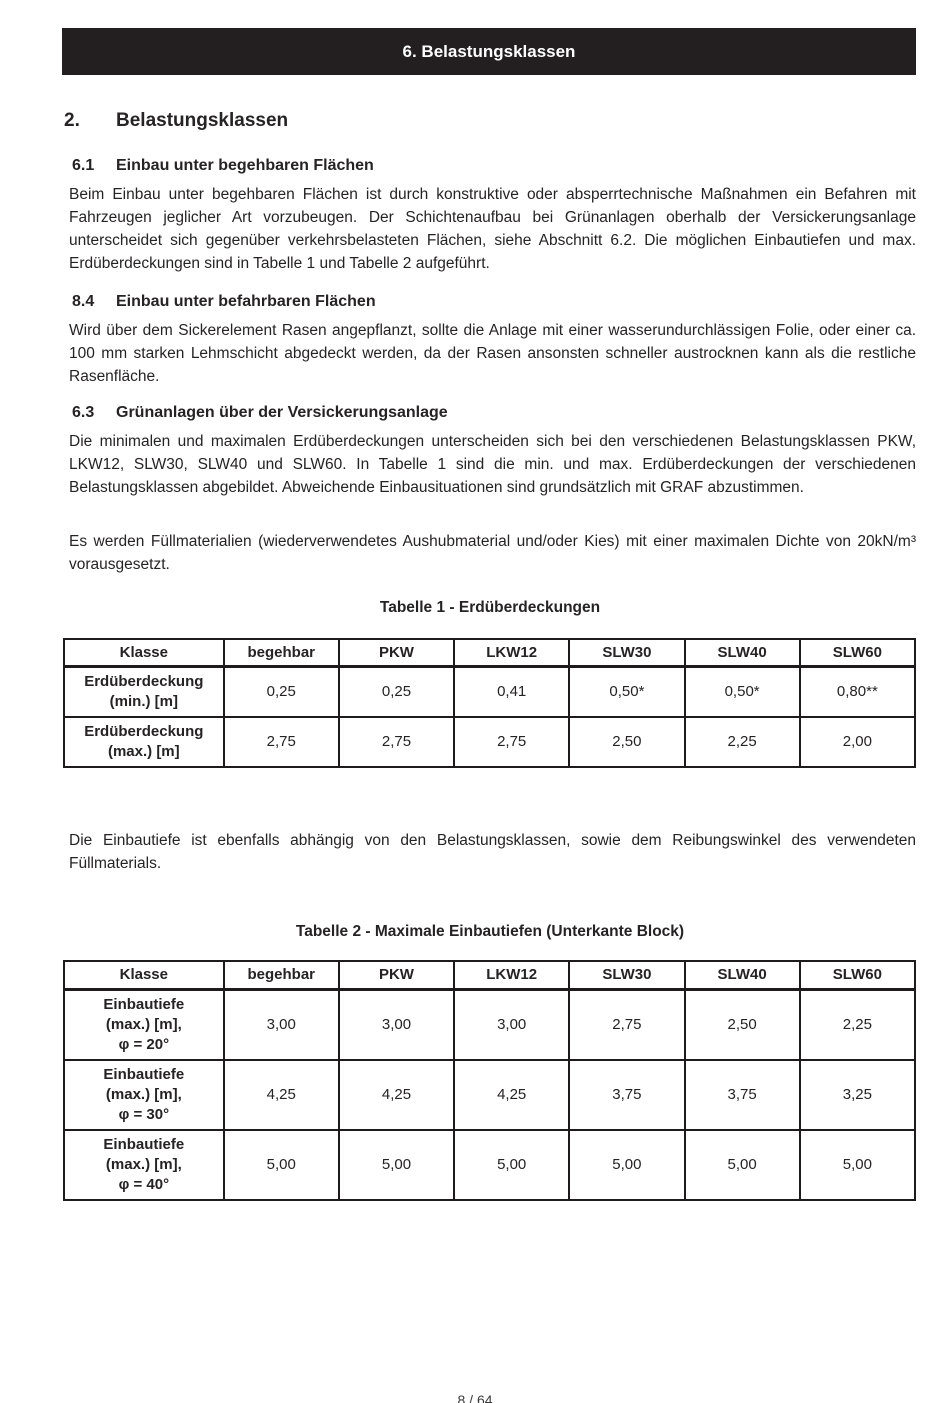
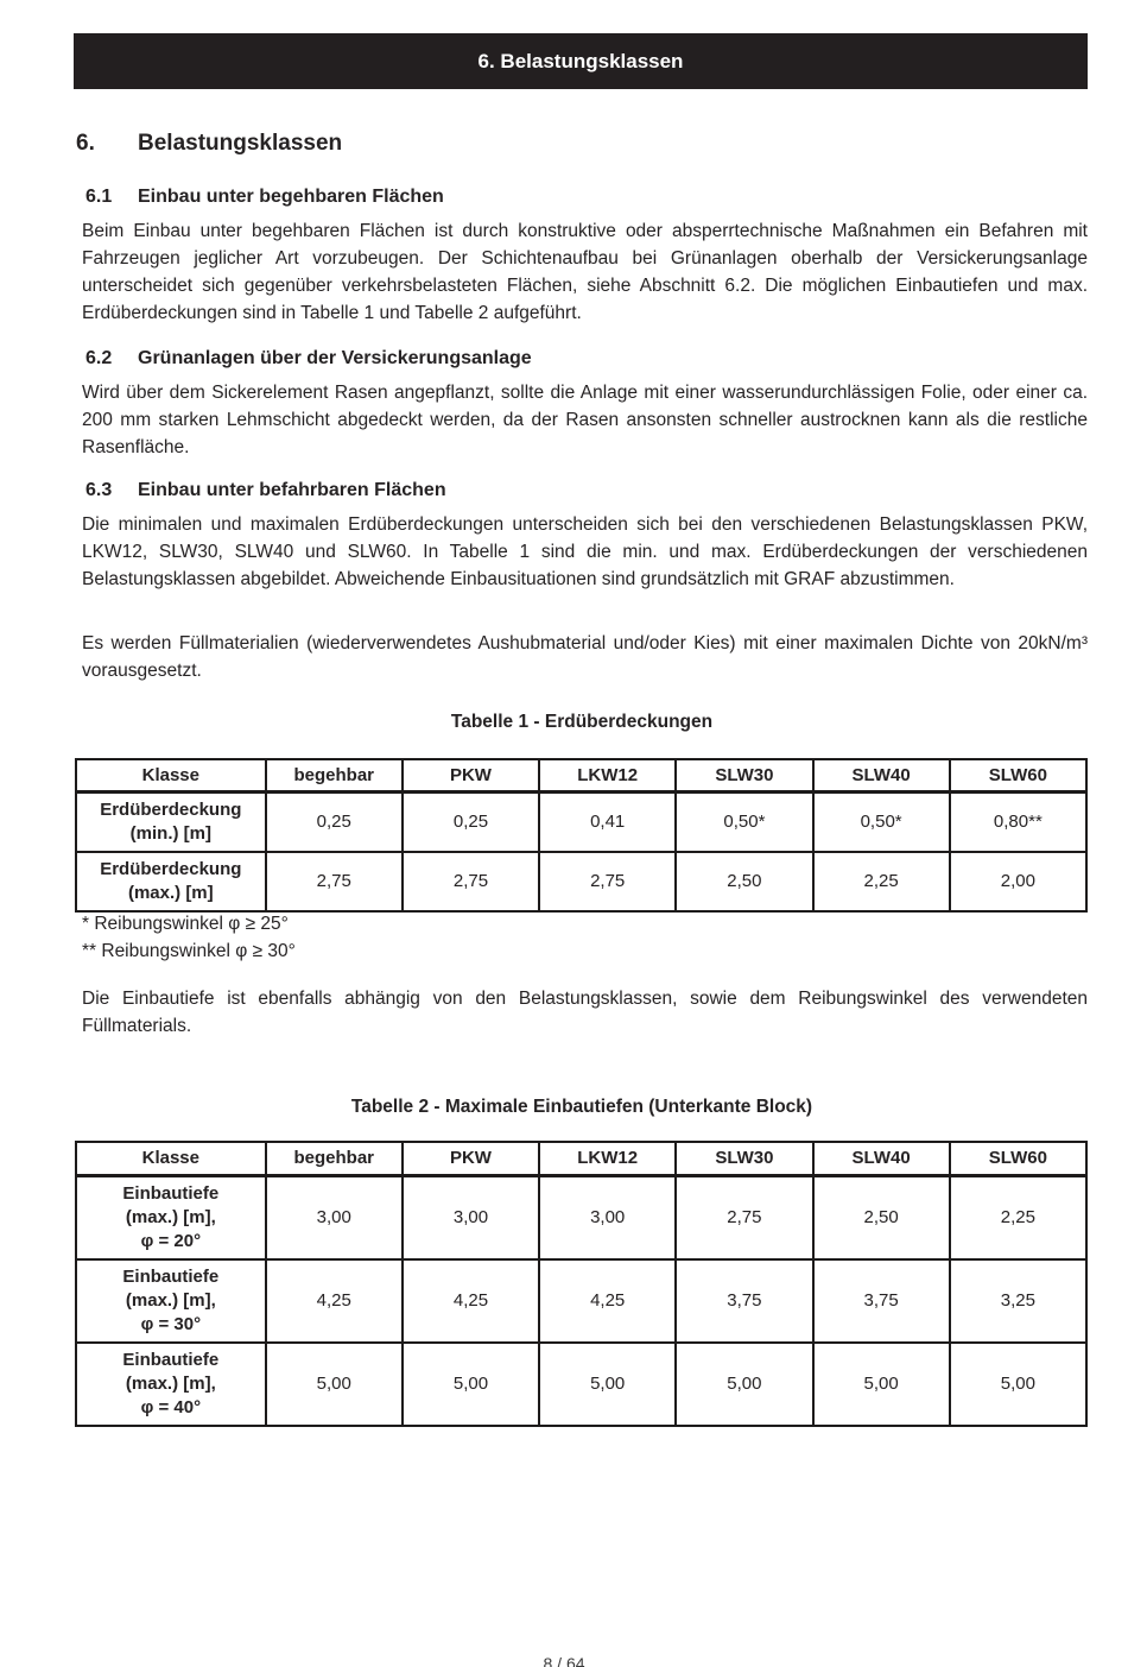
  6. Belastungsklassen
- 2.
+ 6.
  Belastungsklassen
  6.1
  Einbau unter begehbaren Flächen
  Beim Einbau unter begehbaren Flächen ist durch konstruktive oder absperrtechnische Maßnahmen ein Befahren mit Fahrzeugen jeglicher Art vorzubeugen. Der Schichtenaufbau bei Grünanlagen oberhalb der Versickerungsanlage unterscheidet sich gegenüber verkehrsbelasteten Flächen, siehe Abschnitt 6.2. Die möglichen Einbautiefen und max. Erdüberdeckungen sind in Tabelle 1 und Tabelle 2 aufgeführt.
- 8.4
+ 6.2
- Einbau unter befahrbaren Flächen
+ Grünanlagen über der Versickerungsanlage
- Wird über dem Sickerelement Rasen angepflanzt, sollte die Anlage mit einer wasserundurchlässigen Folie, oder einer ca. 100 mm starken Lehmschicht abgedeckt werden, da der Rasen ansonsten schneller austrocknen kann als die restliche Rasenfläche.
+ Wird über dem Sickerelement Rasen angepflanzt, sollte die Anlage mit einer wasserundurchlässigen Folie, oder einer ca. 200 mm starken Lehmschicht abgedeckt werden, da der Rasen ansonsten schneller austrocknen kann als die restliche Rasenfläche.
  6.3
- Grünanlagen über der Versickerungsanlage
+ Einbau unter befahrbaren Flächen
  Die minimalen und maximalen Erdüberdeckungen unterscheiden sich bei den verschiedenen Belastungsklassen PKW, LKW12, SLW30, SLW40 und SLW60. In Tabelle 1 sind die min. und max. Erdüberdeckungen der verschiedenen Belastungsklassen abgebildet. Abweichende Einbausituationen sind grundsätzlich mit GRAF abzustimmen.
  Es werden Füllmaterialien (wiederverwendetes Aushubmaterial und/oder Kies) mit einer maximalen Dichte von 20kN/m³ vorausgesetzt.
  Tabelle 1 - Erdüberdeckungen
  Klasse	begehbar	PKW	LKW12	SLW30	SLW40	SLW60
  Erdüberdeckung (min.) [m]	0,25	0,25	0,41	0,50*	0,50*	0,80**
  Erdüberdeckung (max.) [m]	2,75	2,75	2,75	2,50	2,25	2,00
+ * Reibungswinkel φ ≥ 25°
+ ** Reibungswinkel φ ≥ 30°
  Die Einbautiefe ist ebenfalls abhängig von den Belastungsklassen, sowie dem Reibungswinkel des verwendeten Füllmaterials.
  Tabelle 2 - Maximale Einbautiefen (Unterkante Block)
  Klasse	begehbar	PKW	LKW12	SLW30	SLW40	SLW60
  Einbautiefe (max.) [m], φ = 20°	3,00	3,00	3,00	2,75	2,50	2,25
  Einbautiefe (max.) [m], φ = 30°	4,25	4,25	4,25	3,75	3,75	3,25
  Einbautiefe (max.) [m], φ = 40°	5,00	5,00	5,00	5,00	5,00	5,00
  8 / 64
